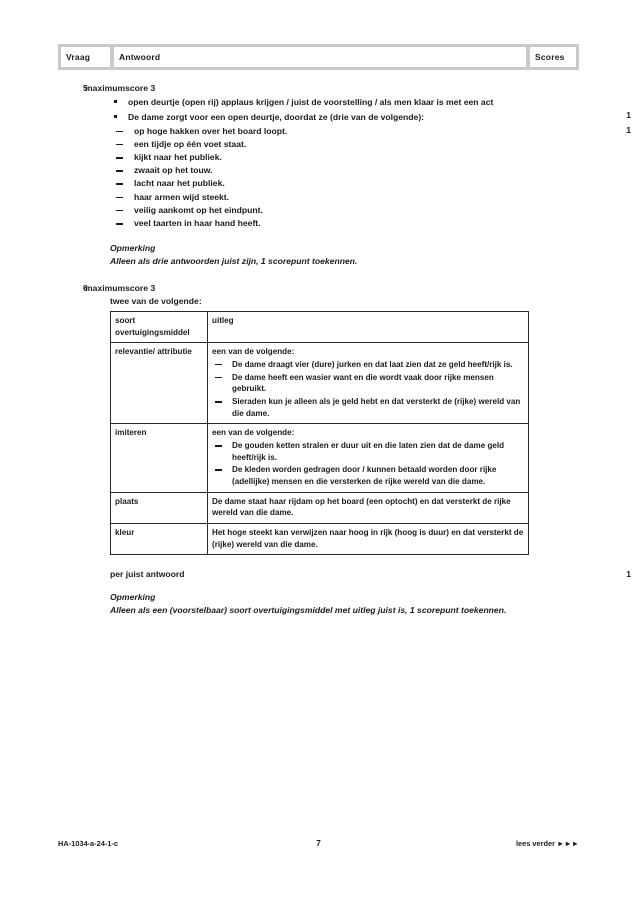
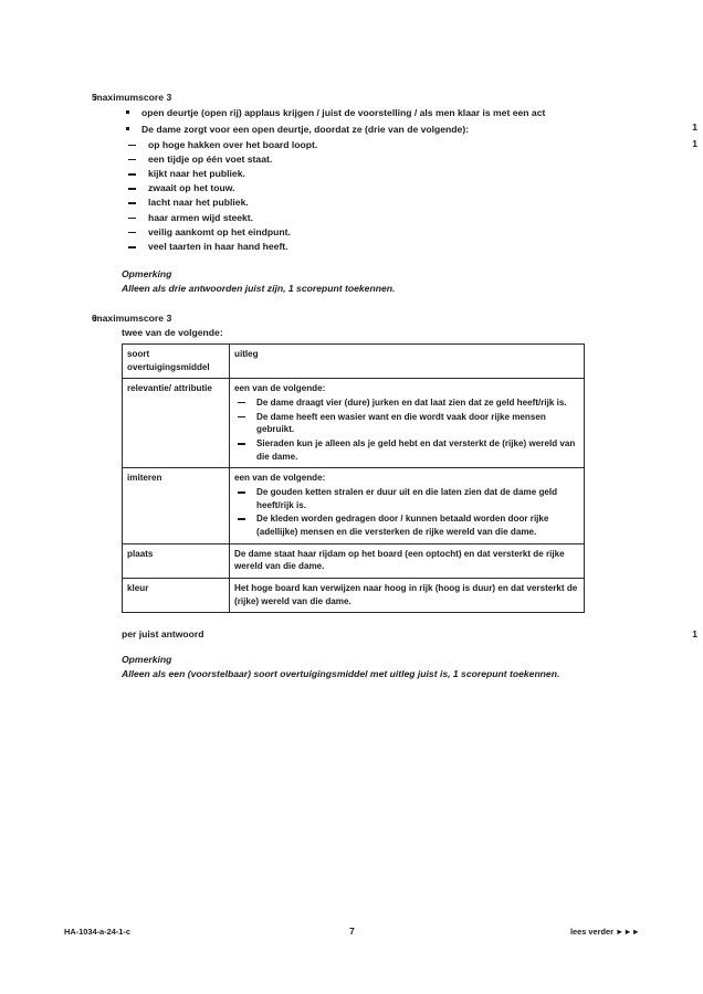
- Vraag
- Antwoord
- Scores
  5
  maximumscore 3
  open deurtje (open rij) applaus krijgen / juist de voorstelling / als men klaar is met een act
  1
  De dame zorgt voor een open deurtje, doordat ze (drie van de volgende):
  1
  op hoge hakken over het board loopt.
  een tijdje op één voet staat.
  kijkt naar het publiek.
  zwaait op het touw.
  lacht naar het publiek.
  haar armen wijd steekt.
  veilig aankomt op het eindpunt.
  veel taarten in haar hand heeft.
  Opmerking
  Alleen als drie antwoorden juist zijn, 1 scorepunt toekennen.
  6
  maximumscore 3
  twee van de volgende:
  soort overtuigingsmiddel	uitleg
  relevantie/ attributie	een van de volgende: De dame draagt vier (dure) jurken en dat laat zien dat ze geld heeft/rijk is. De dame heeft een wasier want en die wordt vaak door rijke mensen gebruikt. Sieraden kun je alleen als je geld hebt en dat versterkt de (rijke) wereld van die dame.
  imiteren	een van de volgende: De gouden ketten stralen er duur uit en die laten zien dat de dame geld heeft/rijk is. De kleden worden gedragen door / kunnen betaald worden door rijke (adellijke) mensen en die versterken de rijke wereld van die dame.
  plaats	De dame staat haar rijdam op het board (een optocht) en dat versterkt de rijke wereld van die dame.
- kleur	Het hoge steekt kan verwijzen naar hoog in rijk (hoog is duur) en dat versterkt de (rijke) wereld van die dame.
+ kleur	Het hoge board kan verwijzen naar hoog in rijk (hoog is duur) en dat versterkt de (rijke) wereld van die dame.
  per juist antwoord
  1
  Opmerking
  Alleen als een (voorstelbaar) soort overtuigingsmiddel met uitleg juist is, 1 scorepunt toekennen.
  HA-1034-a-24-1-c
  7
  lees verder ►►►
